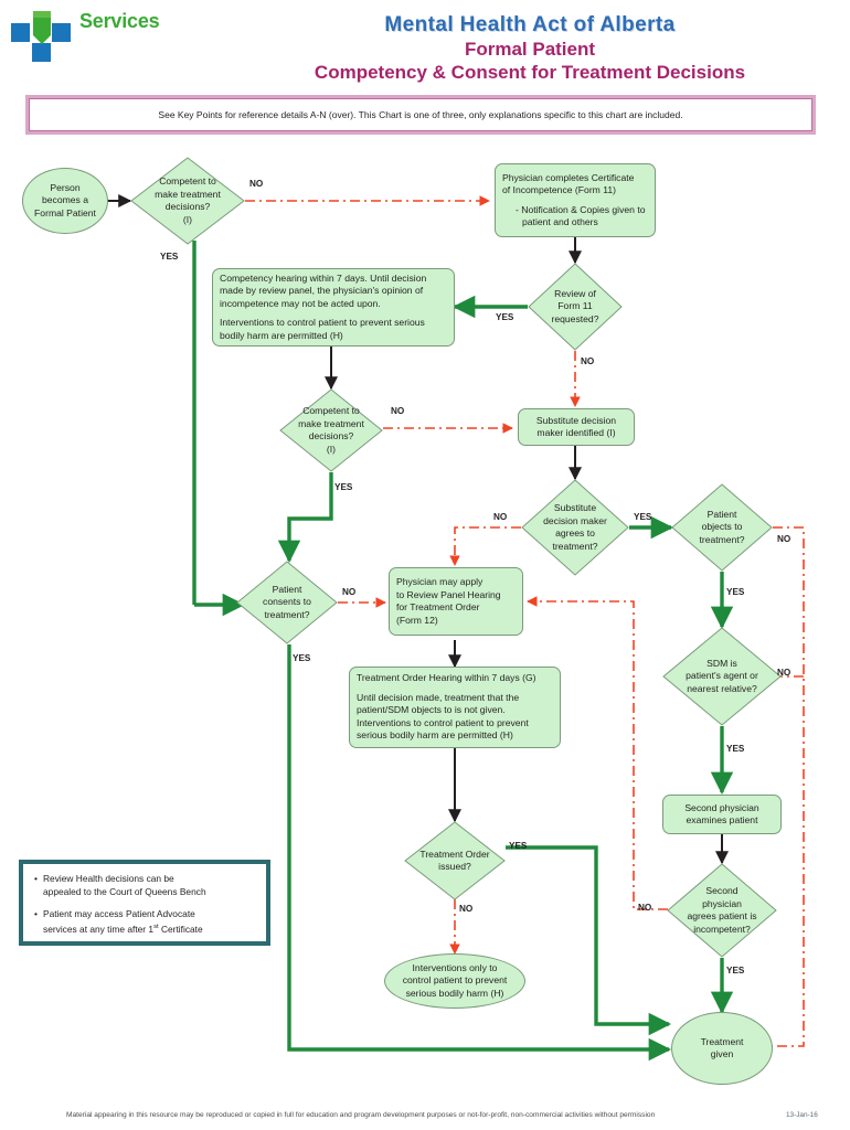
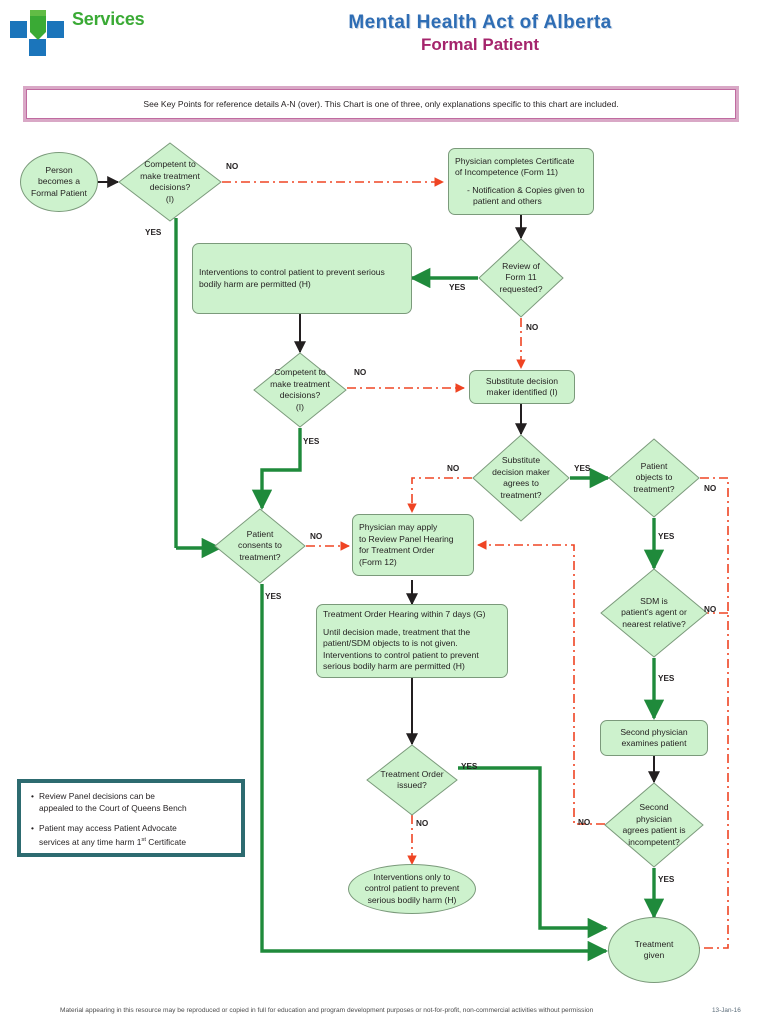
  Services
  Mental Health Act of Alberta
  Formal Patient
- Competency & Consent for Treatment Decisions
  See Key Points for reference details A-N (over). This Chart is one of three, only explanations specific to this chart are included.
  Person
  becomes a
  Formal Patient
  Competent to
  make treatment
  decisions?
  (I)
  NO
  YES
  Physician completes Certificate
  of Incompetence (Form 11)
  - Notification & Copies given to
  patient and others
  Review of
  Form 11
  requested?
  YES
  NO
- Competency hearing within 7 days. Until decision made by review panel, the physician's opinion of incompetence may not be acted upon.
  Interventions to control patient to prevent serious bodily harm are permitted (H)
  Competent to
  make treatment
  decisions?
  (I)
  NO
  YES
  Substitute decision
  maker identified (I)
  Substitute
  decision maker
  agrees to
  treatment?
  NO
  YES
  Patient
  objects to
  treatment?
  NO
  YES
  Patient
  consents to
  treatment?
  NO
  YES
  Physician may apply
  to Review Panel Hearing
  for Treatment Order
  (Form 12)
  SDM is
  patient's agent or
  nearest relative?
  NO
  YES
  Treatment Order Hearing within 7 days (G)
  Until decision made, treatment that the patient/SDM objects to is not given. Interventions to control patient to prevent serious bodily harm are permitted (H)
  Second physician
  examines patient
  Second
  physician
  agrees patient is
  incompetent?
  NO
  YES
  Treatment Order
  issued?
  YES
  NO
  Interventions only to
  control patient to prevent
  serious bodily harm (H)
  Treatment
  given
- • Review Health decisions can be
+ • Review Panel decisions can be
  appealed to the Court of Queens Bench
  • Patient may access Patient Advocate
- services at any time after 1 Certificate
+ services at any time harm 1 Certificate
